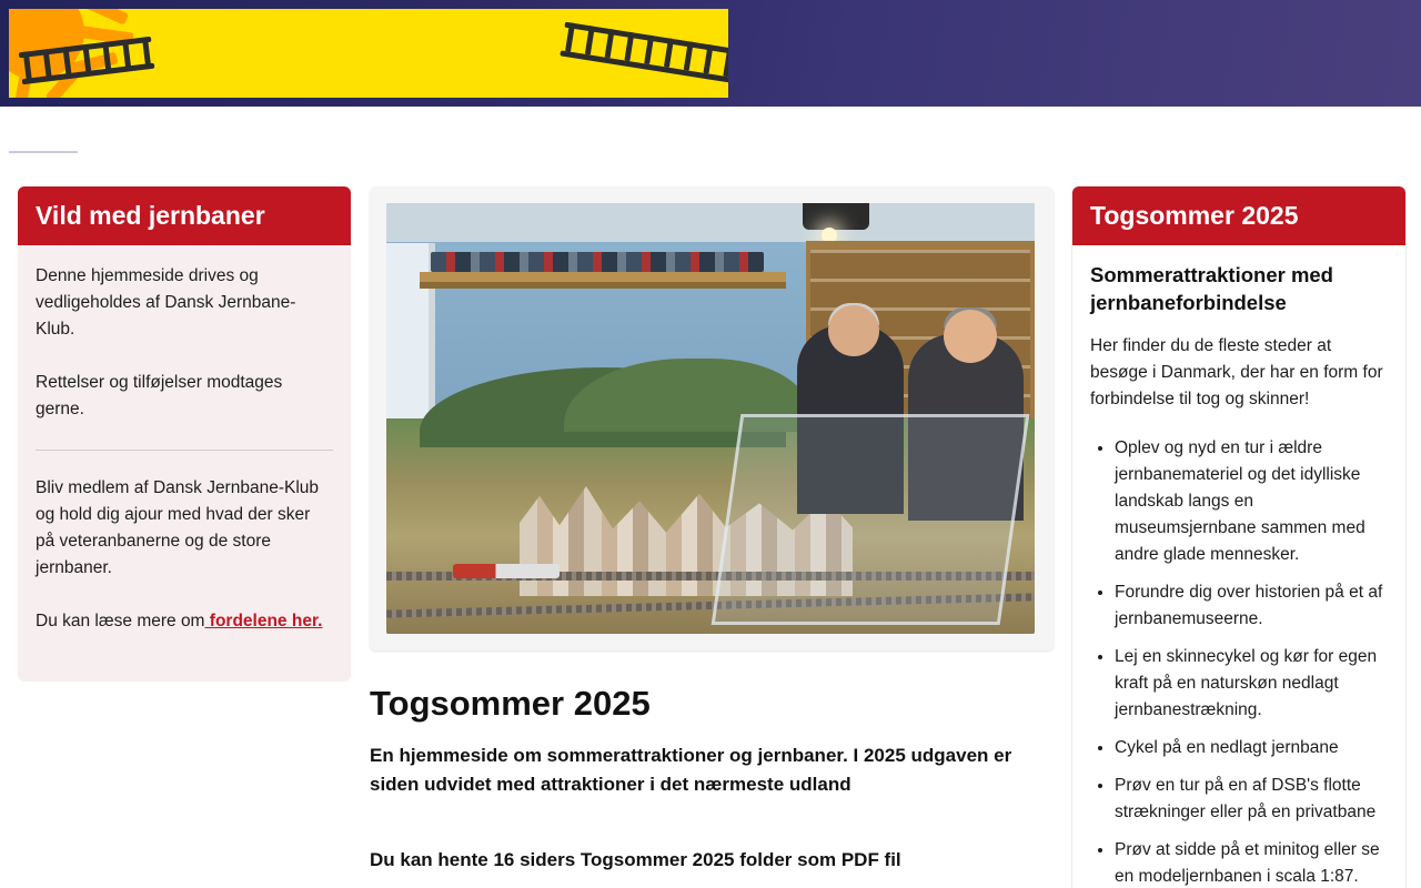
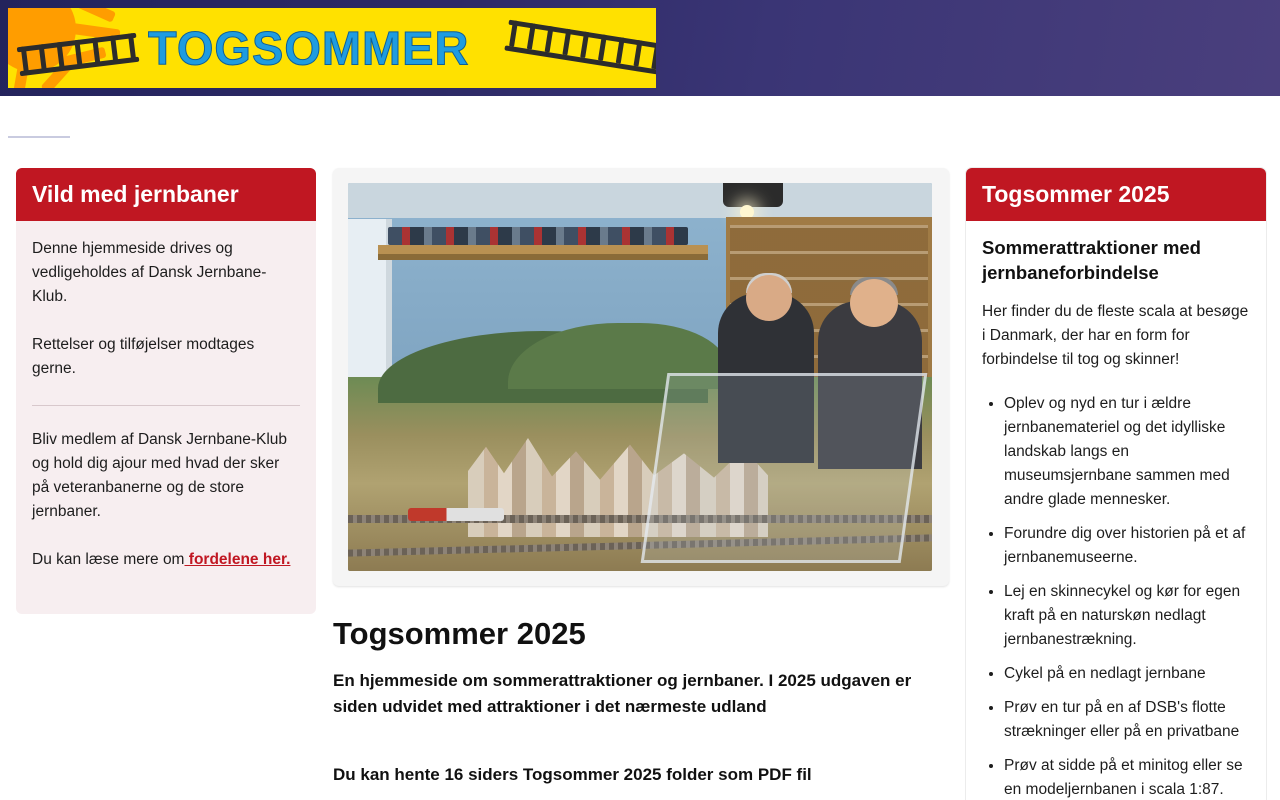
+ TOGSOMMER
  Vild med jernbaner
  Denne hjemmeside drives og vedligeholdes af Dansk Jernbane-Klub.
  Rettelser og tilføjelser modtages gerne.
  Bliv medlem af Dansk Jernbane-Klub og hold dig ajour med hvad der sker på veteranbanerne og de store jernbaner.
  Du kan læse mere om fordelene her.
  Togsommer 2025
  En hjemmeside om sommerattraktioner og jernbaner. I 2025 udgaven er siden udvidet med attraktioner i det nærmeste udland
  Du kan hente 16 siders Togsommer 2025 folder som PDF fil
  Togsommer 2025
  Sommerattraktioner med jernbaneforbindelse
- Her finder du de fleste steder at besøge i Danmark, der har en form for forbindelse til tog og skinner!
+ Her finder du de fleste scala at besøge i Danmark, der har en form for forbindelse til tog og skinner!
  Oplev og nyd en tur i ældre jernbanemateriel og det idylliske landskab langs en museumsjernbane sammen med andre glade mennesker.
  Forundre dig over historien på et af jernbanemuseerne.
  Lej en skinnecykel og kør for egen kraft på en naturskøn nedlagt jernbanestrækning.
  Cykel på en nedlagt jernbane
  Prøv en tur på en af DSB's flotte strækninger eller på en privatbane
  Prøv at sidde på et minitog eller se en modeljernbanen i scala 1:87.
